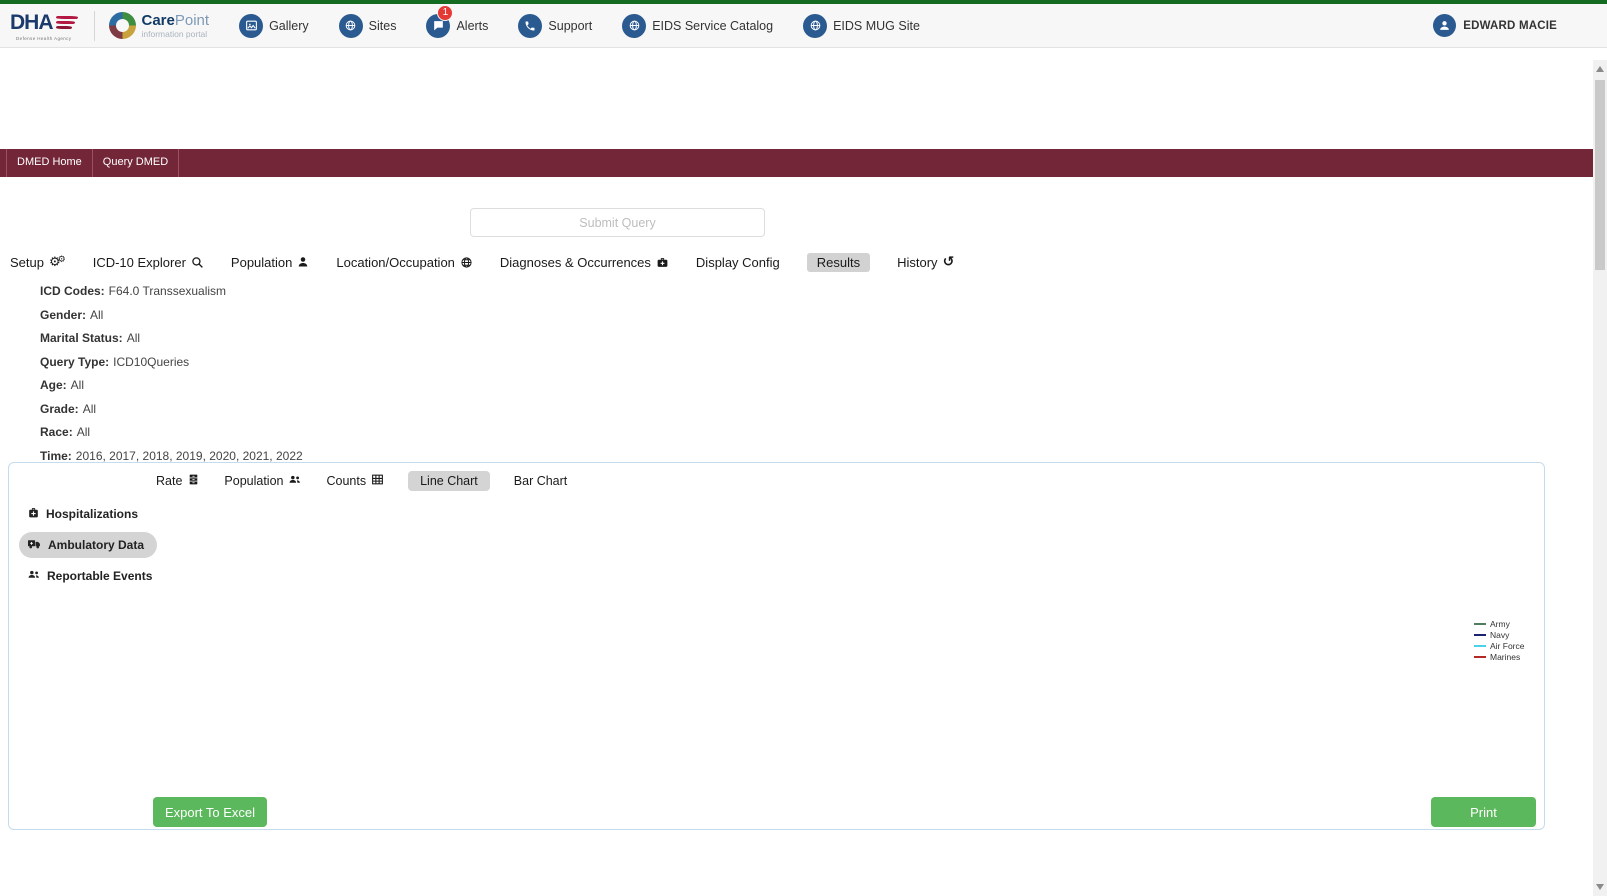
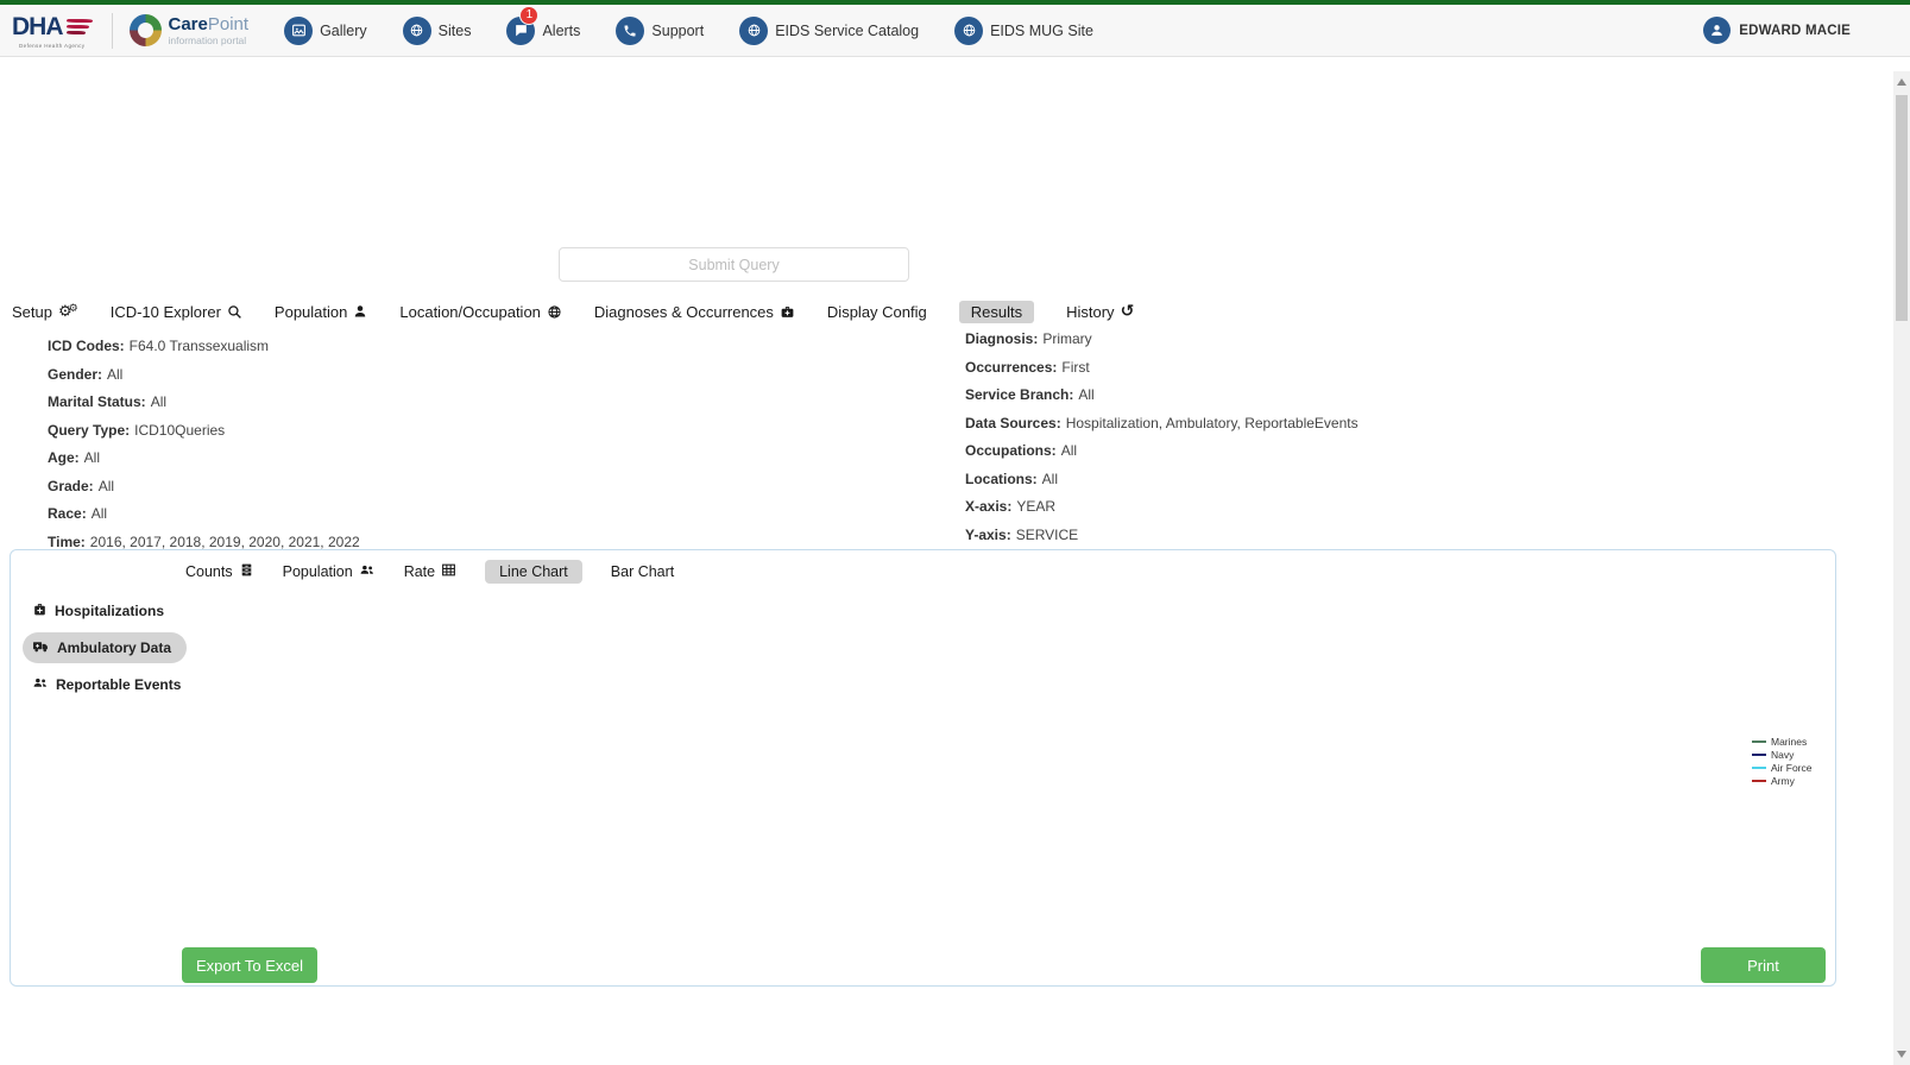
  DHA
  CarePoint
  information portal
  Gallery
  Sites
  1
  Alerts
  Support
  EIDS Service Catalog
  EIDS MUG Site
  EDWARD MACIE
- DMED Home
- Query DMED
  Submit Query
  Setup
  ⚙⚙
  ICD-10 Explorer
  Population
  Location/Occupation
  Diagnoses & Occurrences
  Display Config
  Results
  History
  ↺
  ICD Codes: F64.0 Transsexualism
  Gender: All
  Marital Status: All
  Query Type: ICD10Queries
  Age: All
  Grade: All
  Race: All
  Time: 2016, 2017, 2018, 2019, 2020, 2021, 2022
+ Diagnosis: Primary
+ Occurrences: First
+ Service Branch: All
+ Data Sources: Hospitalization, Ambulatory, ReportableEvents
+ Occupations: All
+ Locations: All
+ X-axis: YEAR
+ Y-axis: SERVICE
- Rate
+ Counts
  Population
- Counts
+ Rate
  Line Chart
  Bar Chart
  Hospitalizations
  Ambulatory Data
  Reportable Events
- Army
+ Marines
  Navy
  Air Force
- Marines
+ Army
  Export To Excel
  Print
